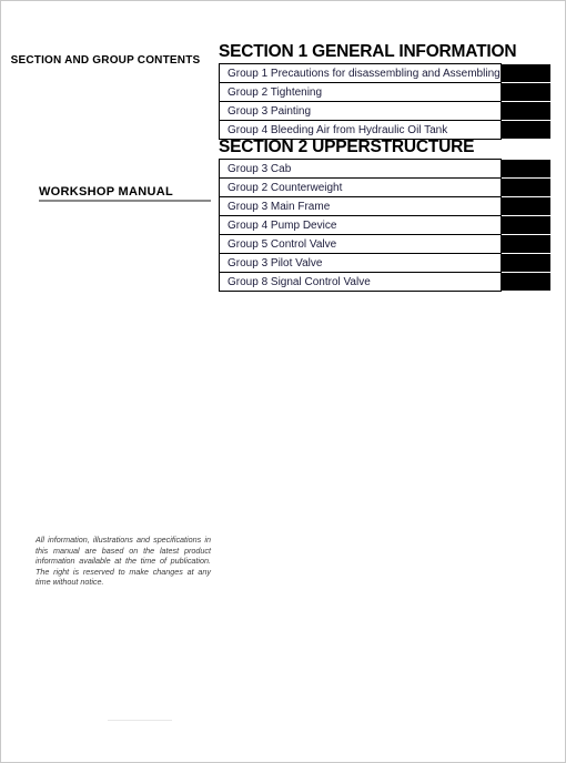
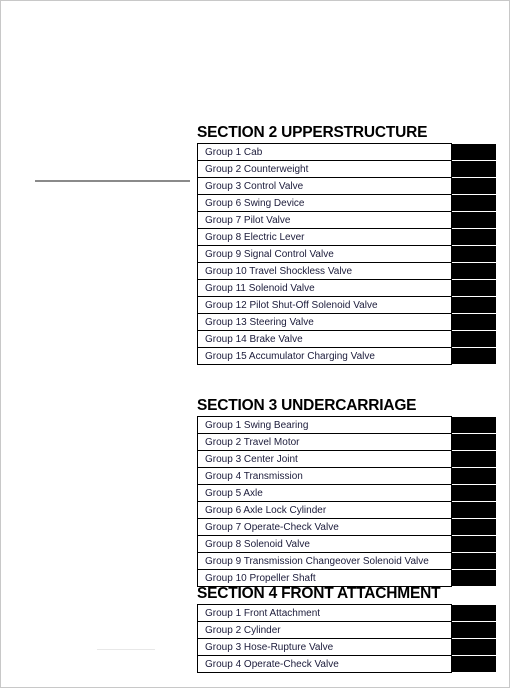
- SECTION AND GROUP CONTENTS
- WORKSHOP MANUAL
- All information, illustrations and specifications in this manual are based on the latest product information available at the time of publication. The right is reserved to make changes at any time without notice.
- SECTION 1 GENERAL INFORMATION
- Group 1 Precautions for disassembling and Assembling
- Group 2 Tightening
- Group 3 Painting
- Group 4 Bleeding Air from Hydraulic Oil Tank
  SECTION 2 UPPERSTRUCTURE
- Group 3 Cab
+ Group 1 Cab
  Group 2 Counterweight
- Group 3 Main Frame
- Group 4 Pump Device
- Group 5 Control Valve
+ Group 3 Control Valve
+ Group 6 Swing Device
- Group 3 Pilot Valve
+ Group 7 Pilot Valve
+ Group 8 Electric Lever
- Group 8 Signal Control Valve
+ Group 9 Signal Control Valve
+ Group 10 Travel Shockless Valve
+ Group 11 Solenoid Valve
+ Group 12 Pilot Shut-Off Solenoid Valve
+ Group 13 Steering Valve
+ Group 14 Brake Valve
+ Group 15 Accumulator Charging Valve
+ SECTION 3 UNDERCARRIAGE
+ Group 1 Swing Bearing
+ Group 2 Travel Motor
+ Group 3 Center Joint
+ Group 4 Transmission
+ Group 5 Axle
+ Group 6 Axle Lock Cylinder
+ Group 7 Operate-Check Valve
+ Group 8 Solenoid Valve
+ Group 9 Transmission Changeover Solenoid Valve
+ Group 10 Propeller Shaft
+ SECTION 4 FRONT ATTACHMENT
+ Group 1 Front Attachment
+ Group 2 Cylinder
+ Group 3 Hose-Rupture Valve
+ Group 4 Operate-Check Valve
